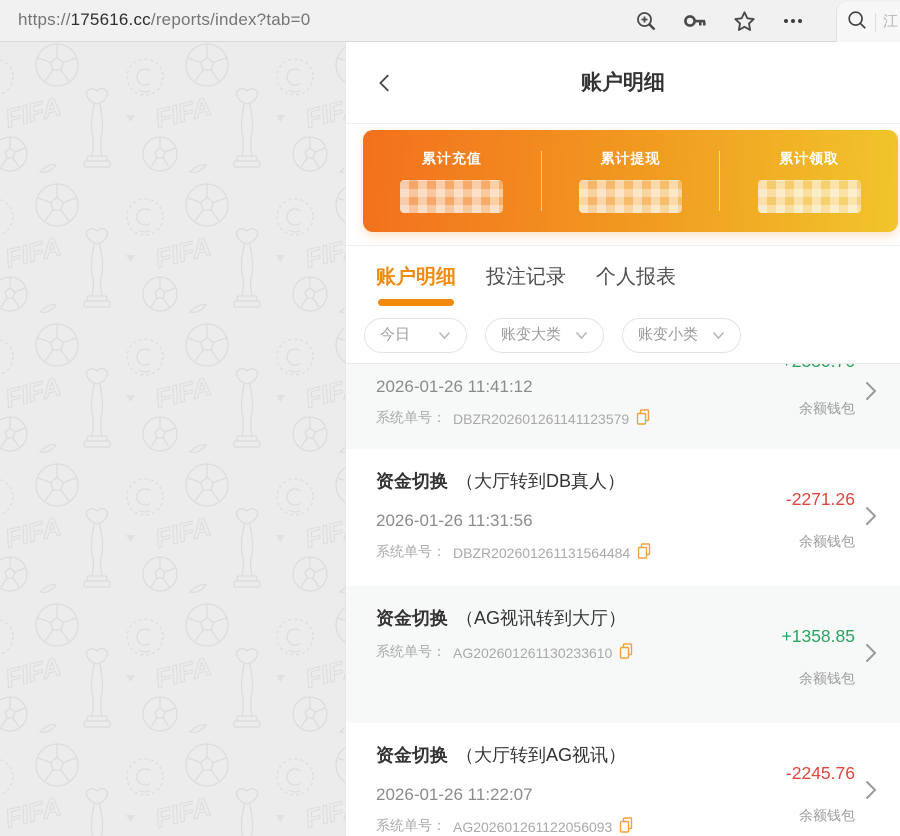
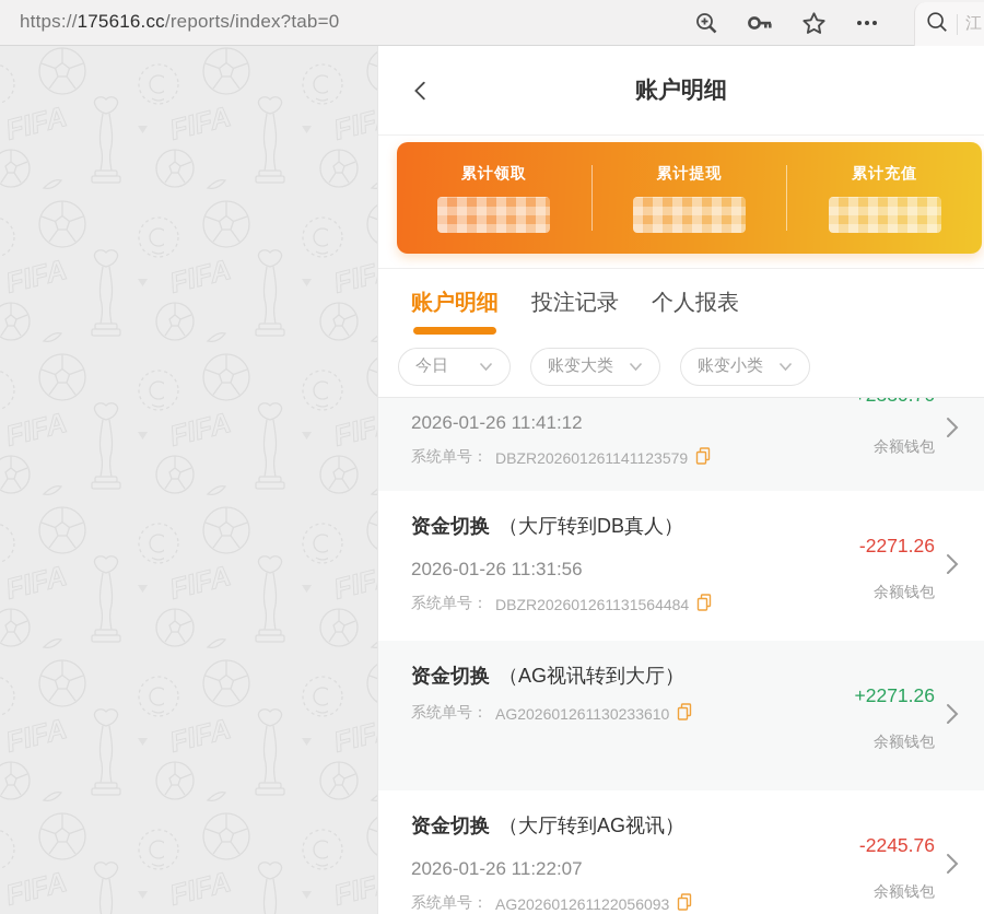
  https://175616.cc/reports/index?tab=0
  江
  账户明细
- 累计充值
+ 累计领取
  累计提现
- 累计领取
+ 累计充值
  账户明细
  投注记录
  个人报表
  今日
  账变大类
  账变小类
  2026-01-26 11:41:12
  系统单号：
  DBZR202601261141123579
  余额钱包
  资金切换 （大厅转到DB真人）
  2026-01-26 11:31:56
  系统单号：
  DBZR202601261131564484
  -2271.26
  余额钱包
  资金切换 （AG视讯转到大厅）
  系统单号：
  AG202601261130233610
- +1358.85
+ +2271.26
  余额钱包
  资金切换 （大厅转到AG视讯）
  2026-01-26 11:22:07
  系统单号：
  AG202601261122056093
  -2245.76
  余额钱包
